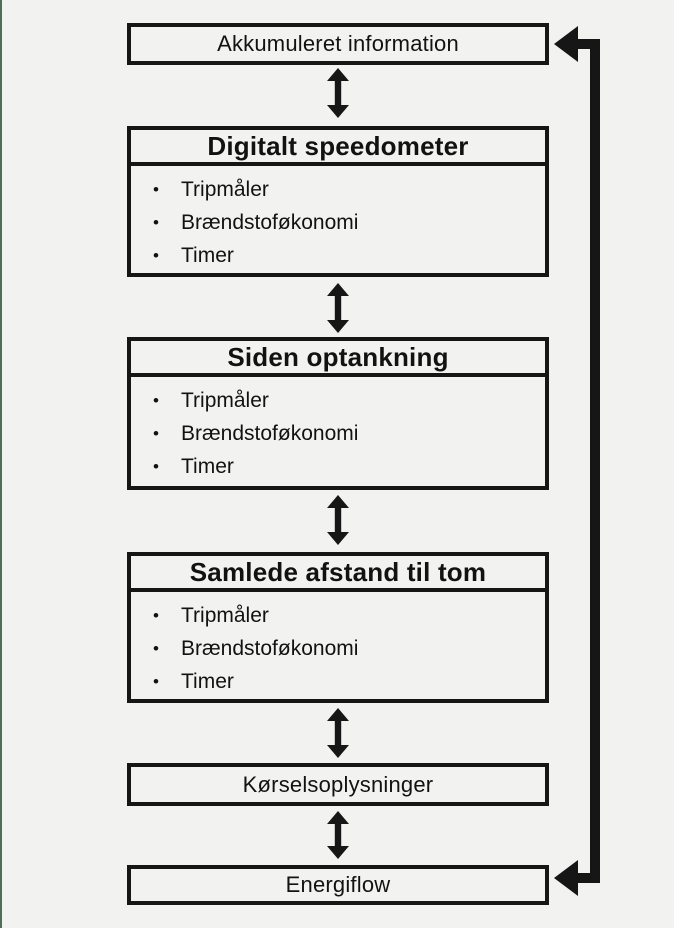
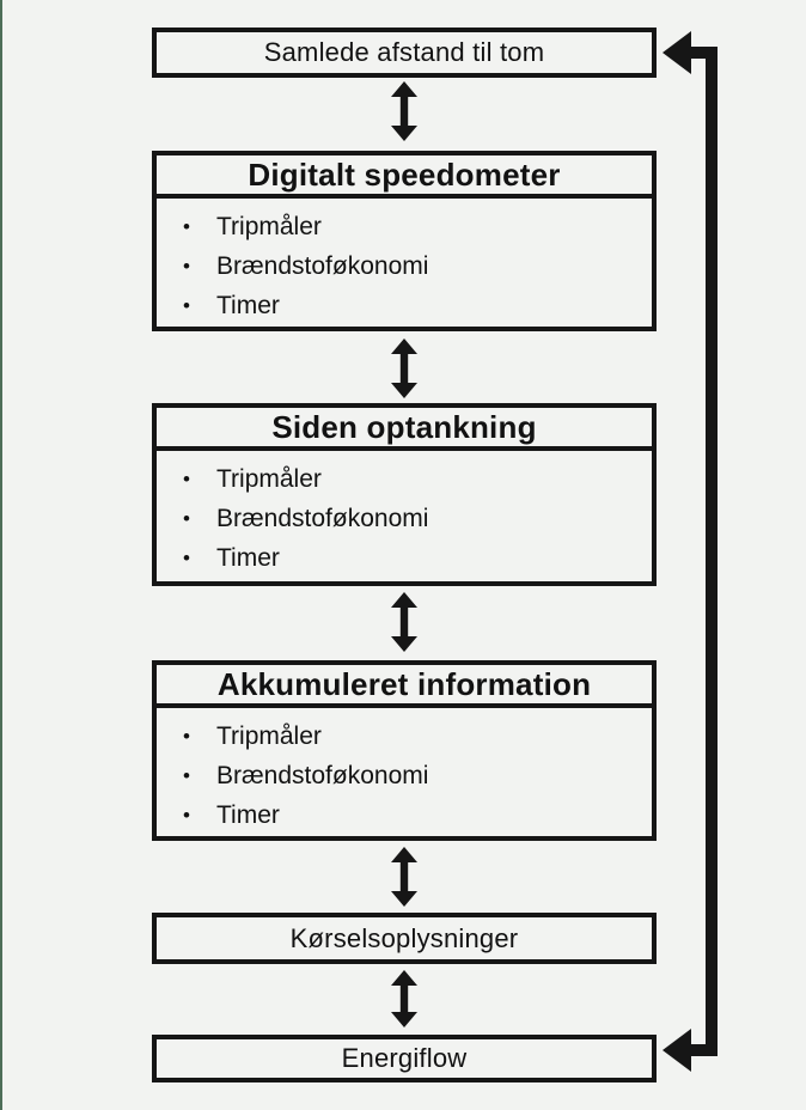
- Akkumuleret information
+ Samlede afstand til tom
  Digitalt speedometer
  •
  Tripmåler
  •
  Brændstoføkonomi
  •
  Timer
  Siden optankning
  •
  Tripmåler
  •
  Brændstoføkonomi
  •
  Timer
- Samlede afstand til tom
+ Akkumuleret information
  •
  Tripmåler
  •
  Brændstoføkonomi
  •
  Timer
  Kørselsoplysninger
  Energiflow
